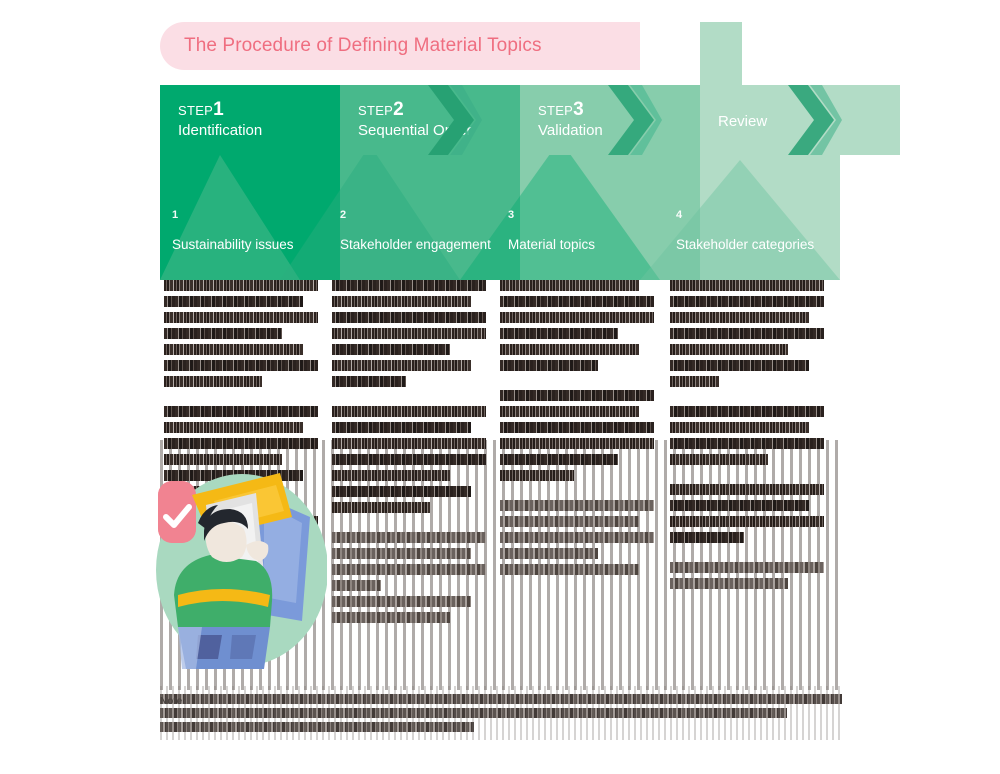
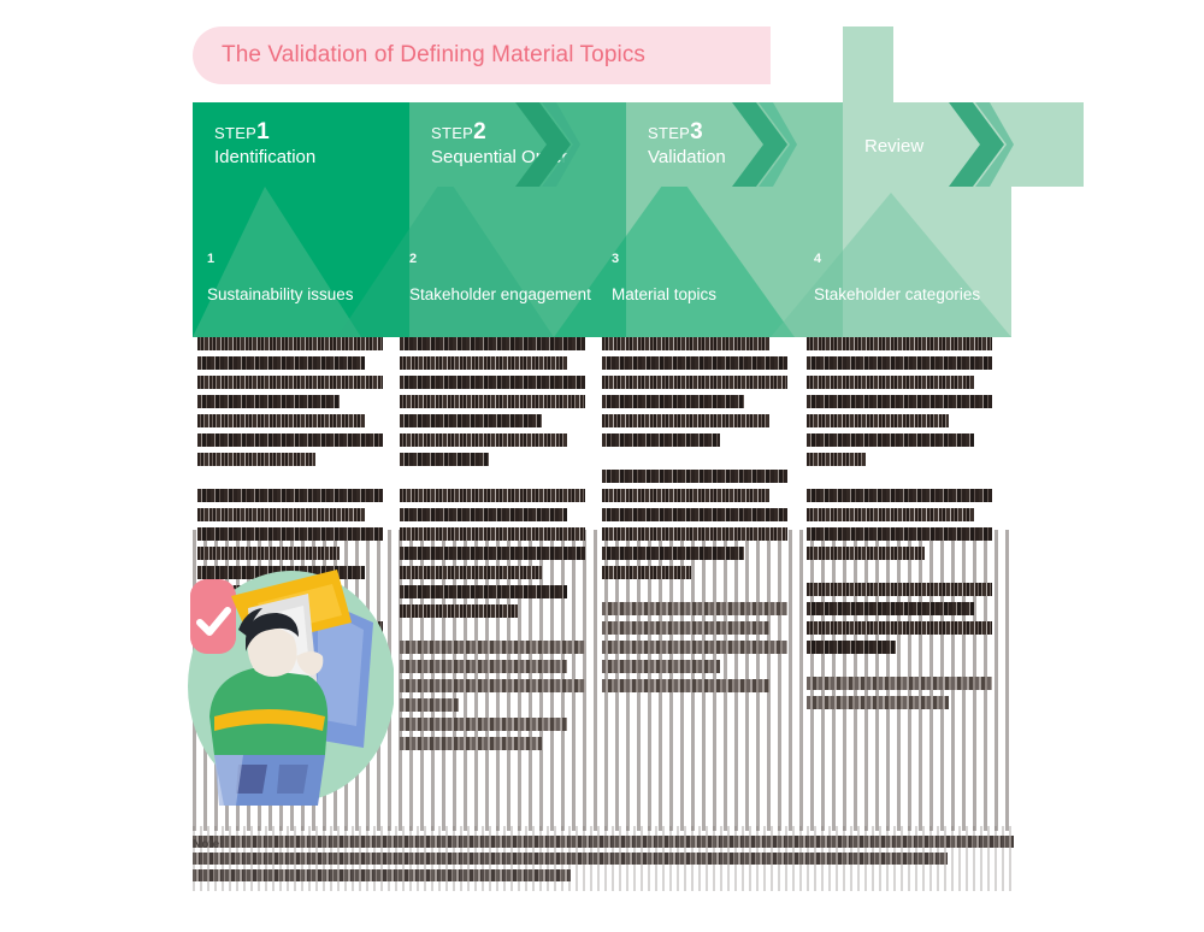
- The Procedure of Defining Material Topics
+ The Validation of Defining Material Topics
  STEP1
  Identification
  STEP2
  Sequential O
  STEP3
  Validation
  Review
  1
  Sustainability issues
  2
  Stakeholder engagement
  3
  Material topics
  4
  Stakeholder categories
  Note:
